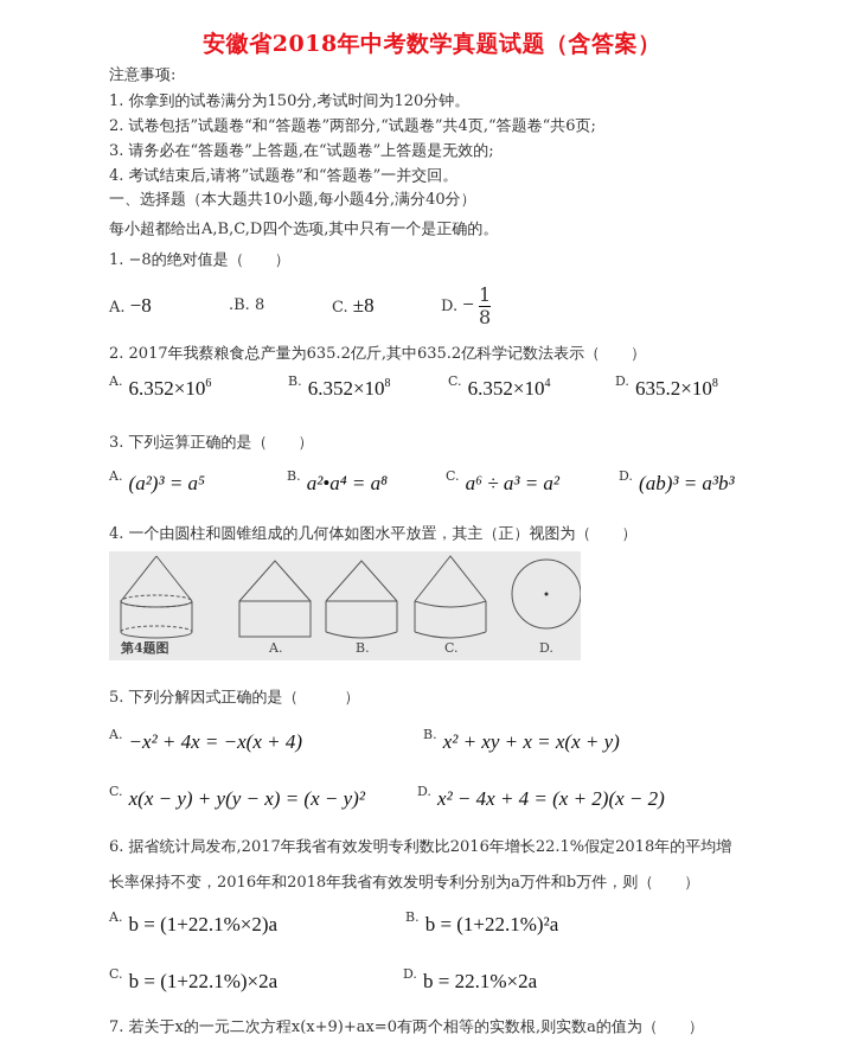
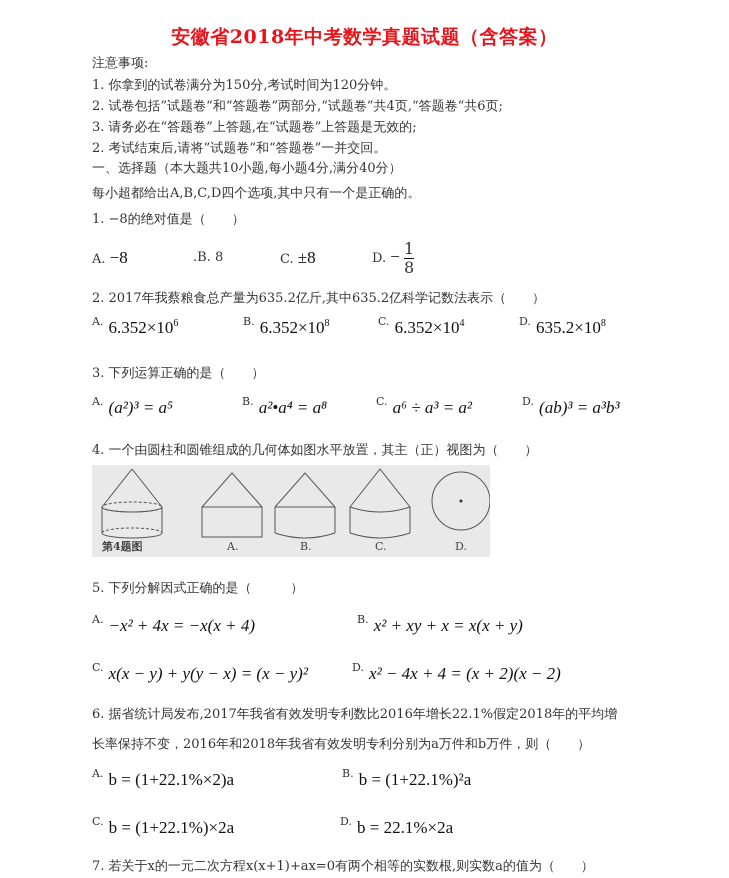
  安徽省2018年中考数学真题试题（含答案）
  注意事项:
  1. 你拿到的试卷满分为150分,考试时间为120分钟。
  2. 试卷包括”试题卷“和“答题卷”两部分,“试题卷”共4页,“答题卷“共6页;
  3. 请务必在“答题卷”上答题,在“试题卷”上答题是无效的;
- 4. 考试结束后,请将”试题卷”和“答题卷”一并交回。
+ 2. 考试结束后,请将”试题卷”和“答题卷”一并交回。
  一、选择题（本大题共10小题,每小题4分,满分40分）
  每小超都给出A,B,C,D四个选项,其中只有一个是正确的。
  1. −8的绝对值是（ ）
  A. −8
  .B. 8
  C. ±8
  D. −
  1
  8
  2. 2017年我蔡粮食总产量为635.2亿斤,其中635.2亿科学记数法表示（ ）
  A. 6.352×106
  B. 6.352×108
  C. 6.352×104
  D. 635.2×108
  3. 下列运算正确的是（ ）
  A. (a²)³ = a⁵
  B. a²•a⁴ = a⁸
  C. a⁶ ÷ a³ = a²
  D. (ab)³ = a³b³
  4. 一个由圆柱和圆锥组成的几何体如图水平放置，其主（正）视图为（ ）
  第4题图
  A.
  B.
  C.
  D.
  5. 下列分解因式正确的是（ ）
  A. −x² + 4x = −x(x + 4)
  B. x² + xy + x = x(x + y)
  C. x(x − y) + y(y − x) = (x − y)²
  D. x² − 4x + 4 = (x + 2)(x − 2)
  6. 据省统计局发布,2017年我省有效发明专利数比2016年增长22.1%假定2018年的平均增
  长率保持不变，2016年和2018年我省有效发明专利分别为a万件和b万件，则（ ）
  A. b = (1+22.1%×2)a
  B. b = (1+22.1%)²a
  C. b = (1+22.1%)×2a
  D. b = 22.1%×2a
- 7. 若关于x的一元二次方程x(x+9)+ax=0有两个相等的实数根,则实数a的值为（ ）
+ 7. 若关于x的一元二次方程x(x+1)+ax=0有两个相等的实数根,则实数a的值为（ ）
